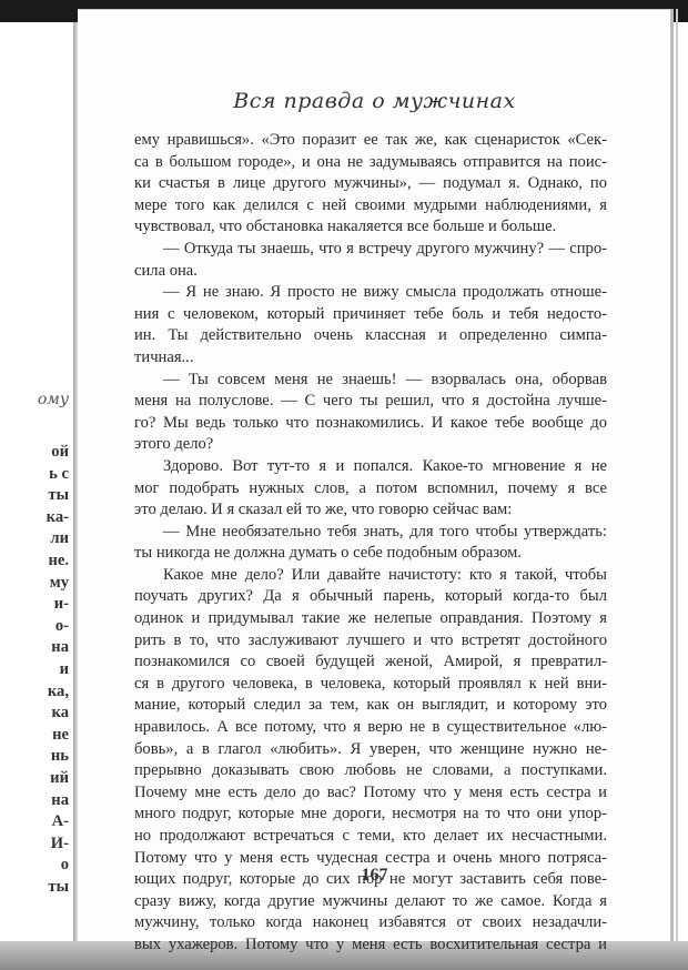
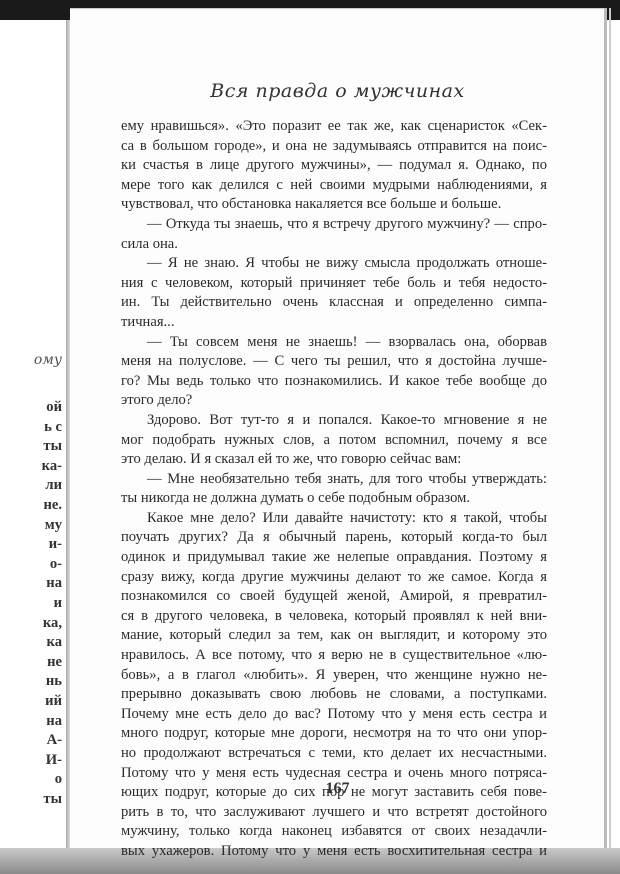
  ому
  ой
  ь с
  ты
  ка-
  ли
  не.
  му
  и-
  о-
  на
  и
  ка,
  ка
  не
  нь
  ий
  на
  А-
  И-
  о
  ты
  Вся правда о мужчинах
  ему нравишься». «Это поразит ее так же, как сценаристок «Сек-
  са в большом городе», и она не задумываясь отправится на поис-
  ки счастья в лице другого мужчины», — подумал я. Однако, по
  мере того как делился с ней своими мудрыми наблюдениями, я
  чувствовал, что обстановка накаляется все больше и больше.
  — Откуда ты знаешь, что я встречу другого мужчину? — спро-
  сила она.
- — Я не знаю. Я просто не вижу смысла продолжать отноше-
+ — Я не знаю. Я чтобы не вижу смысла продолжать отноше-
  ния с человеком, который причиняет тебе боль и тебя недосто-
  ин. Ты действительно очень классная и определенно симпа-
  тичная...
  — Ты совсем меня не знаешь! — взорвалась она, оборвав
  меня на полуслове. — С чего ты решил, что я достойна лучше-
  го? Мы ведь только что познакомились. И какое тебе вообще до
  этого дело?
  Здорово. Вот тут-то я и попался. Какое-то мгновение я не
  мог подобрать нужных слов, а потом вспомнил, почему я все
  это делаю. И я сказал ей то же, что говорю сейчас вам:
  — Мне необязательно тебя знать, для того чтобы утверждать:
  ты никогда не должна думать о себе подобным образом.
  Какое мне дело? Или давайте начистоту: кто я такой, чтобы
  поучать других? Да я обычный парень, который когда-то был
  одинок и придумывал такие же нелепые оправдания. Поэтому я
- рить в то, что заслуживают лучшего и что встретят достойного
+ сразу вижу, когда другие мужчины делают то же самое. Когда я
  познакомился со своей будущей женой, Амирой, я превратил-
  ся в другого человека, в человека, который проявлял к ней вни-
  мание, который следил за тем, как он выглядит, и которому это
  нравилось. А все потому, что я верю не в существительное «лю-
  бовь», а в глагол «любить». Я уверен, что женщине нужно не-
  прерывно доказывать свою любовь не словами, а поступками.
  Почему мне есть дело до вас? Потому что у меня есть сестра и
  много подруг, которые мне дороги, несмотря на то что они упор-
  но продолжают встречаться с теми, кто делает их несчастными.
  Потому что у меня есть чудесная сестра и очень много потряса-
  ющих подруг, которые до сих пор не могут заставить себя пове-
- сразу вижу, когда другие мужчины делают то же самое. Когда я
+ рить в то, что заслуживают лучшего и что встретят достойного
  мужчину, только когда наконец избавятся от своих незадачли-
  вых ухажеров. Потому что у меня есть восхитительная сестра и
  167
